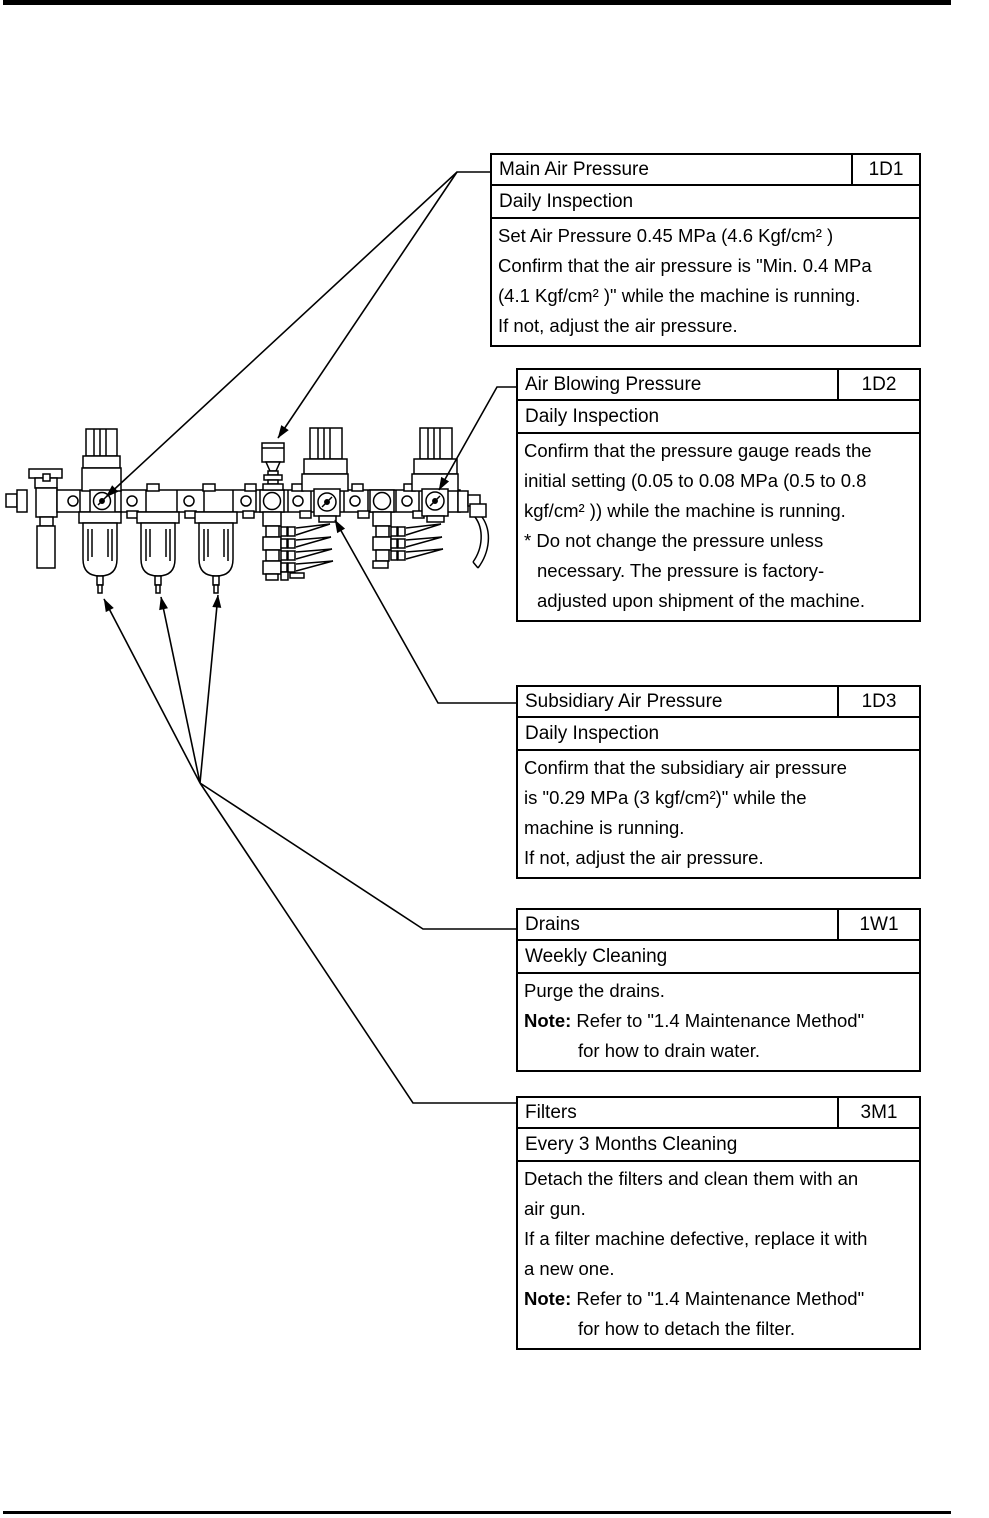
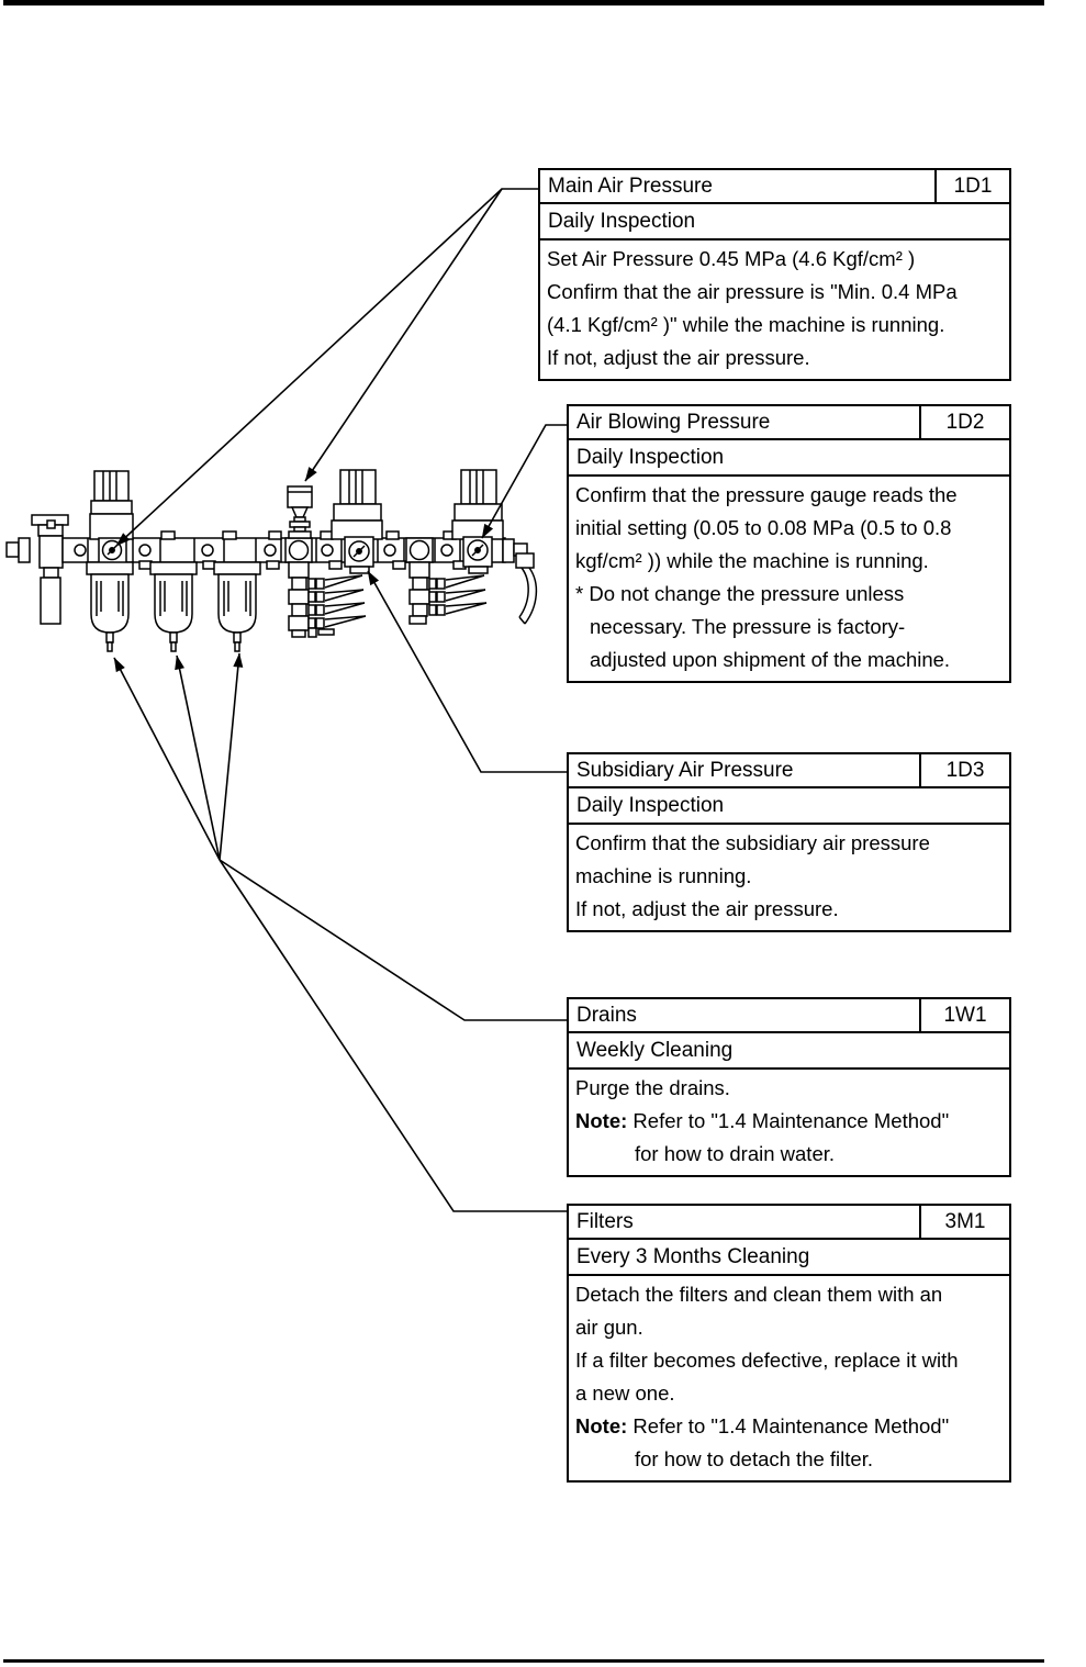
  Main Air Pressure
  1D1
  Daily Inspection
  Set Air Pressure 0.45 MPa (4.6 Kgf/cm² )
  Confirm that the air pressure is "Min. 0.4 MPa
  (4.1 Kgf/cm² )" while the machine is running.
  If not, adjust the air pressure.
  Air Blowing Pressure
  1D2
  Daily Inspection
  Confirm that the pressure gauge reads the
  initial setting (0.05 to 0.08 MPa (0.5 to 0.8
  kgf/cm² )) while the machine is running.
  * Do not change the pressure unless
  necessary. The pressure is factory-
  adjusted upon shipment of the machine.
  Subsidiary Air Pressure
  1D3
  Daily Inspection
  Confirm that the subsidiary air pressure
- is "0.29 MPa (3 kgf/cm²)" while the
  machine is running.
  If not, adjust the air pressure.
  Drains
  1W1
  Weekly Cleaning
  Purge the drains.
  Note: Refer to "1.4 Maintenance Method"
  for how to drain water.
  Filters
  3M1
  Every 3 Months Cleaning
  Detach the filters and clean them with an
  air gun.
- If a filter machine defective, replace it with
+ If a filter becomes defective, replace it with
  a new one.
  Note: Refer to "1.4 Maintenance Method"
  for how to detach the filter.
